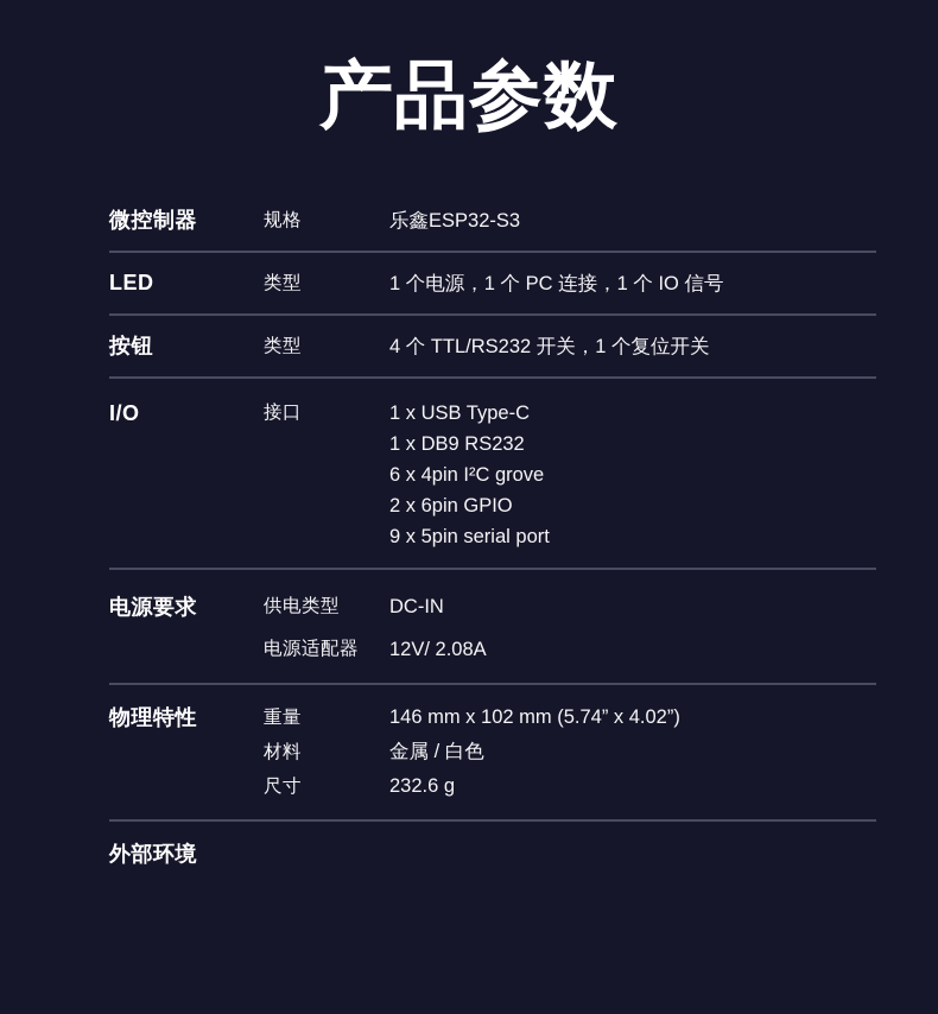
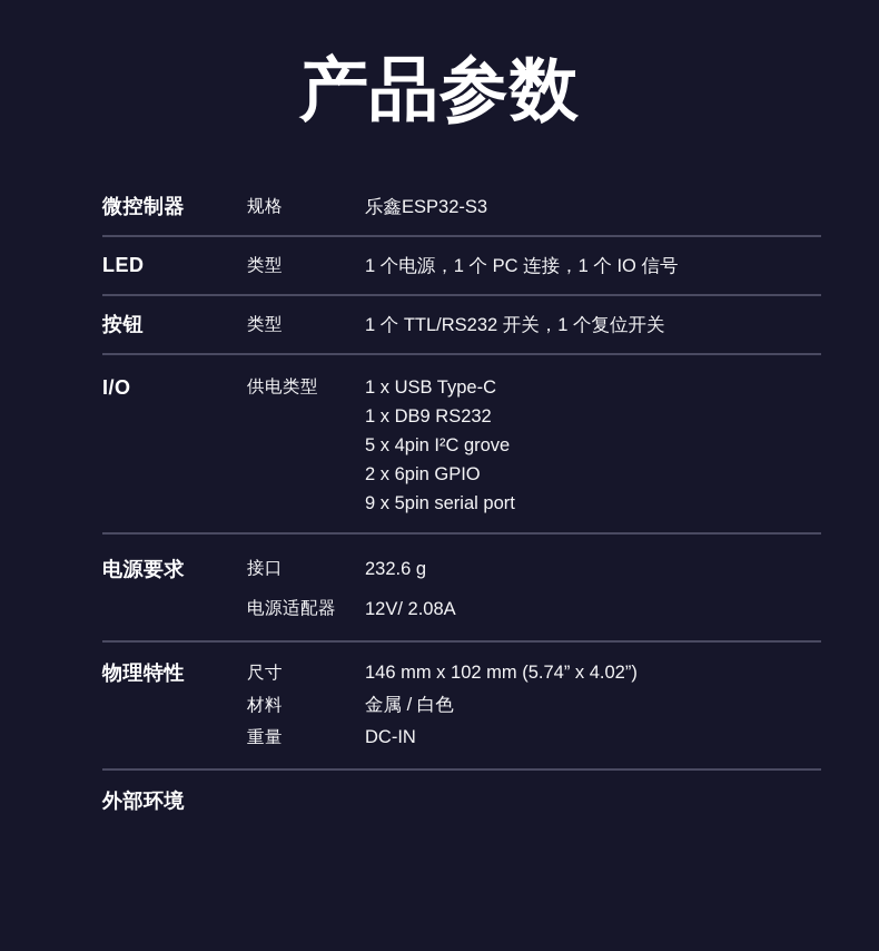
  产品参数
  微控制器
  规格
  乐鑫ESP32-S3
  LED
  类型
  1 个电源，1 个 PC 连接，1 个 IO 信号
  按钮
  类型
- 4 个 TTL/RS232 开关，1 个复位开关
+ 1 个 TTL/RS232 开关，1 个复位开关
  I/O
- 接口
+ 供电类型
  1 x USB Type-C
  1 x DB9 RS232
- 6 x 4pin I²C grove
+ 5 x 4pin I²C grove
  2 x 6pin GPIO
  9 x 5pin serial port
  电源要求
- 供电类型
+ 接口
- DC-IN
+ 232.6 g
  电源适配器
  12V/ 2.08A
  物理特性
- 重量
+ 尺寸
  146 mm x 102 mm (5.74” x 4.02”)
  材料
  金属 / 白色
- 尺寸
+ 重量
- 232.6 g
+ DC-IN
  外部环境
